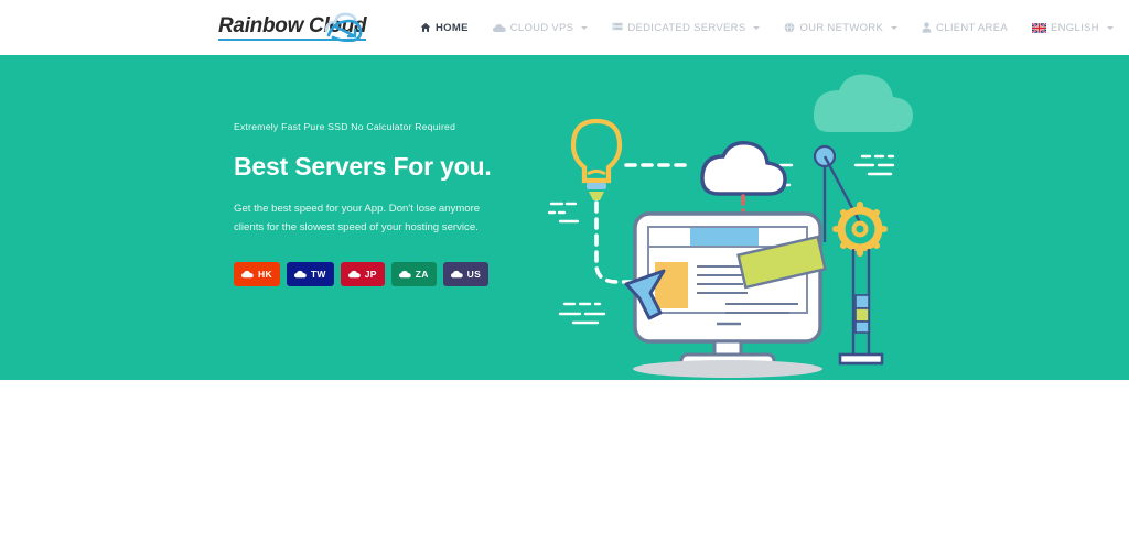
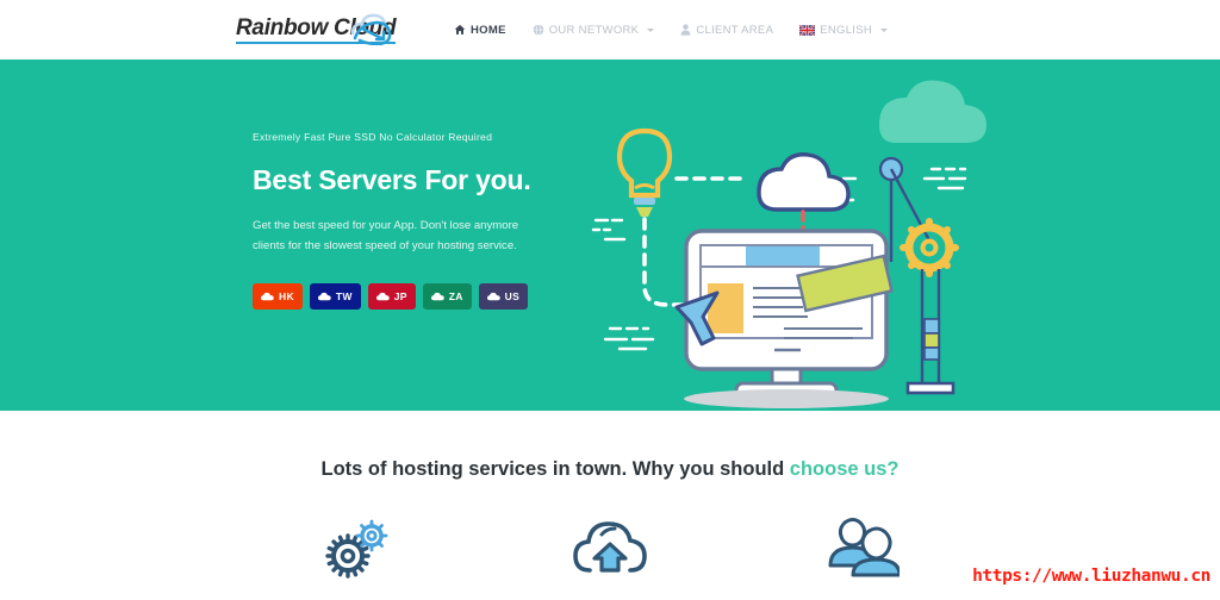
  Rainbow Cu
  HOME
- CLOUD VPS
- DEDICATED SERVERS
  OUR NETWORK
  CLIENT AREA
  ENGLISH
  Extremely Fast Pure SSD No Calculator Required
  Best Servers For you.
  Get the best speed for your App. Don't lose anymore clients for the slowest speed of your hosting service.
  HK
  TW
  JP
  ZA
  US
+ Lots of hosting services in town. Why you should choose us?
+ https://www.liuzhanwu.cn
